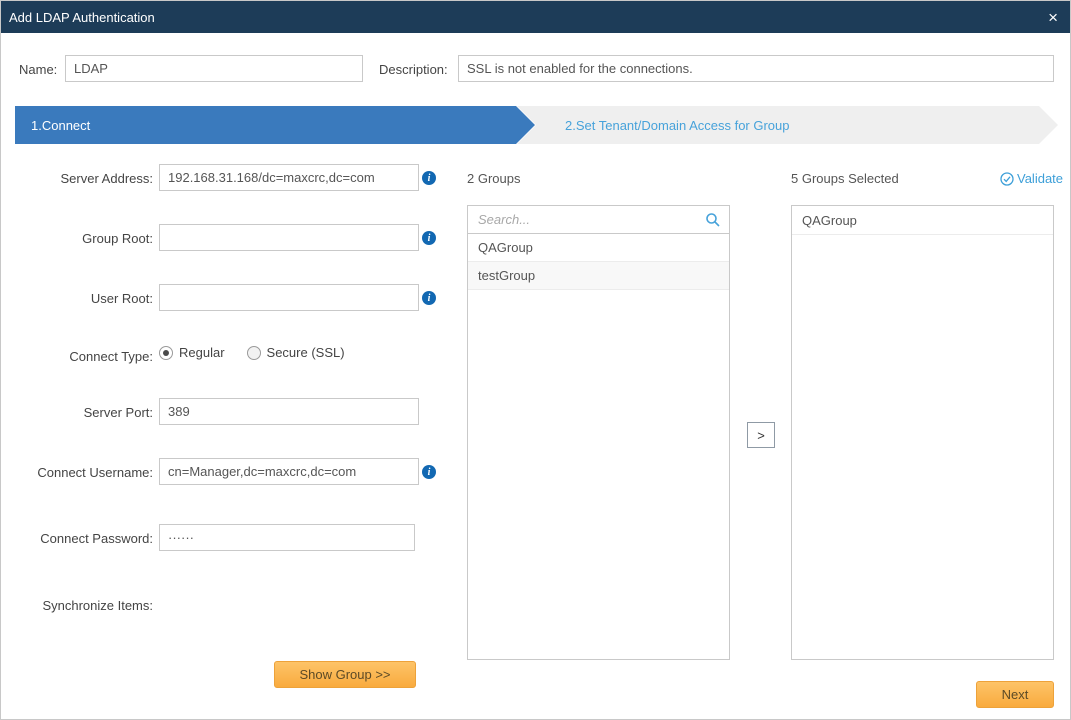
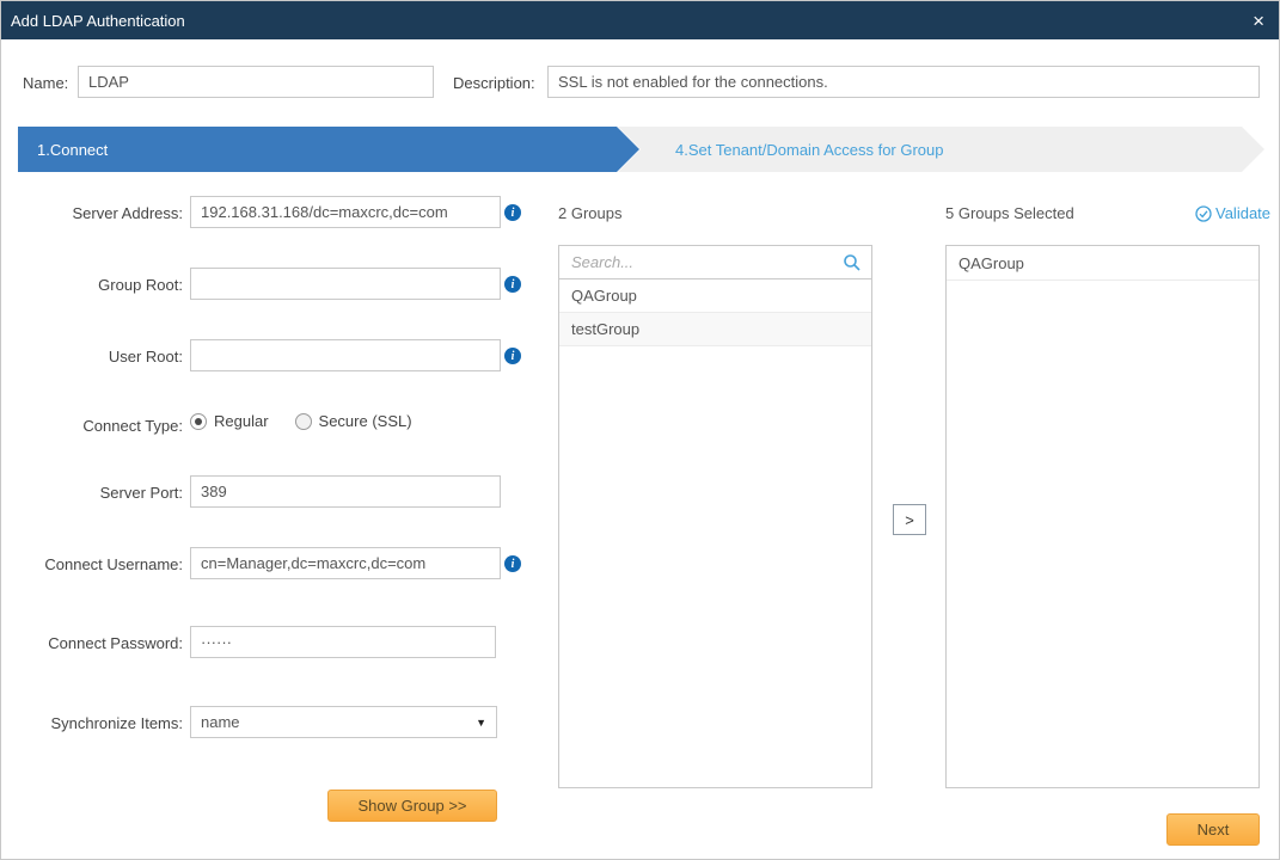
  Add LDAP Authentication
  ×
  Name:
  LDAP
  Description:
  SSL is not enabled for the connections.
  1.Connect
- 2.Set Tenant/Domain Access for Group
+ 4.Set Tenant/Domain Access for Group
  Server Address:
  192.168.31.168/dc=maxcrc,dc=com
  i
  Group Root:
  i
  User Root:
  i
  Connect Type:
  Regular
  Secure (SSL)
  Server Port:
  389
  Connect Username:
  cn=Manager,dc=maxcrc,dc=com
  i
  Connect Password:
  ······
  Synchronize Items:
+ name
+ ▼
  Show Group >>
  2 Groups
  Search...
  QAGroup
  testGroup
  >
  5 Groups Selected
  Validate
  QAGroup
  Next
